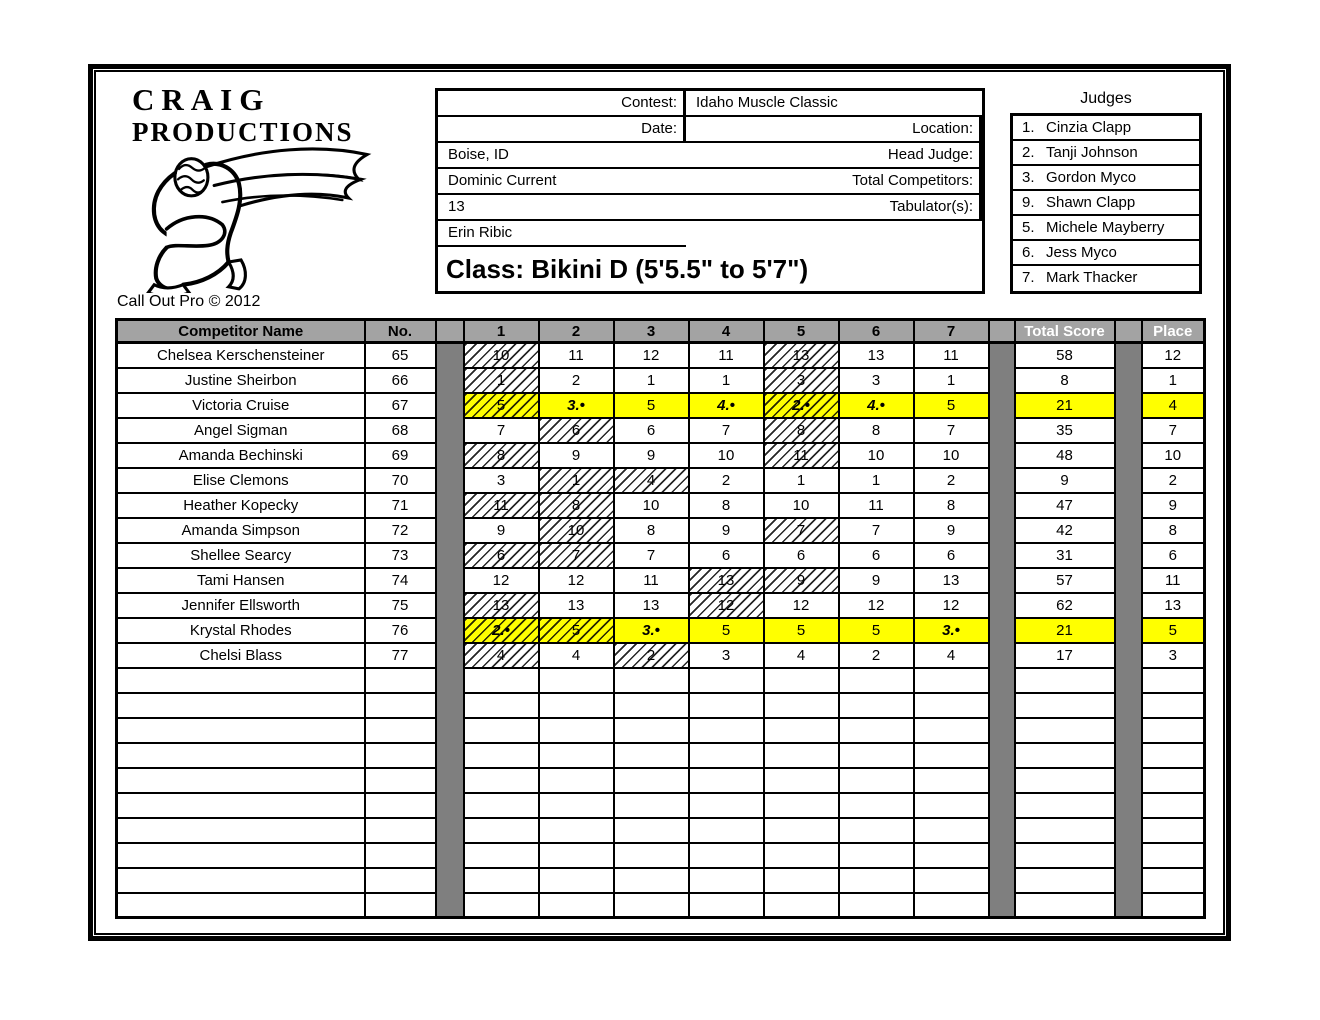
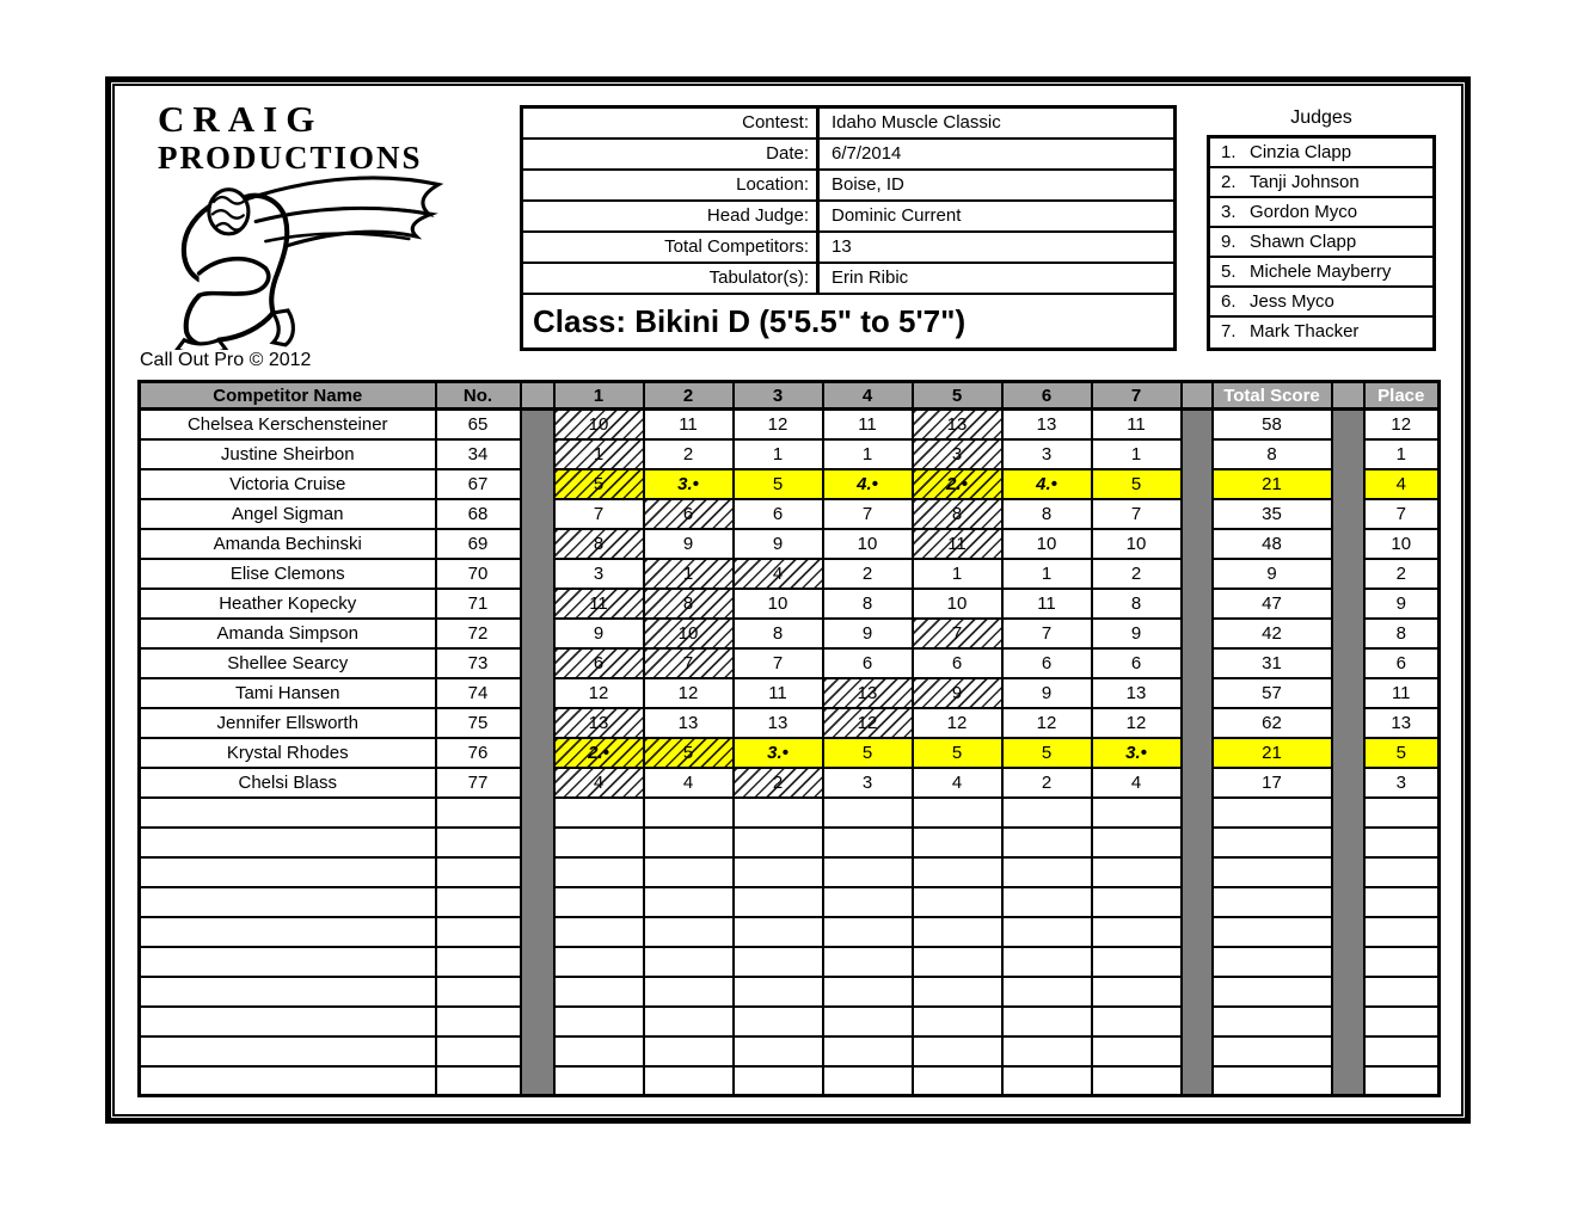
  CRAIG
  PRODUCTIONS
  Call Out Pro © 2012
  Contest:
  Idaho Muscle Classic
  Date:
+ 6/7/2014
  Location:
  Boise, ID
  Head Judge:
  Dominic Current
  Total Competitors:
  13
  Tabulator(s):
  Erin Ribic
  Class: Bikini D (5'5.5" to 5'7")
  Judges
  1. Cinzia Clapp
  2. Tanji Johnson
  3. Gordon Myco
  9. Shawn Clapp
  5. Michele Mayberry
  6. Jess Myco
  7. Mark Thacker
  Competitor Name	No.		1	2	3	4	5	6	7		Total Score		Place
  Chelsea Kerschensteiner	65		10	11	12	11	13	13	11		58		12
- Justine Sheirbon	66	1	2	1	1	3	3	1	8	1
+ Justine Sheirbon	34	1	2	1	1	3	3	1	8	1
  Victoria Cruise	67	5	3.•	5	4.•	2.•	4.•	5	21	4
  Angel Sigman	68	7	6	6	7	8	8	7	35	7
  Amanda Bechinski	69	8	9	9	10	11	10	10	48	10
  Elise Clemons	70	3	1	4	2	1	1	2	9	2
  Heather Kopecky	71	11	8	10	8	10	11	8	47	9
  Amanda Simpson	72	9	10	8	9	7	7	9	42	8
  Shellee Searcy	73	6	7	7	6	6	6	6	31	6
  Tami Hansen	74	12	12	11	13	9	9	13	57	11
  Jennifer Ellsworth	75	13	13	13	12	12	12	12	62	13
  Krystal Rhodes	76	2.•	5	3.•	5	5	5	3.•	21	5
  Chelsi Blass	77	4	4	2	3	4	2	4	17	3
